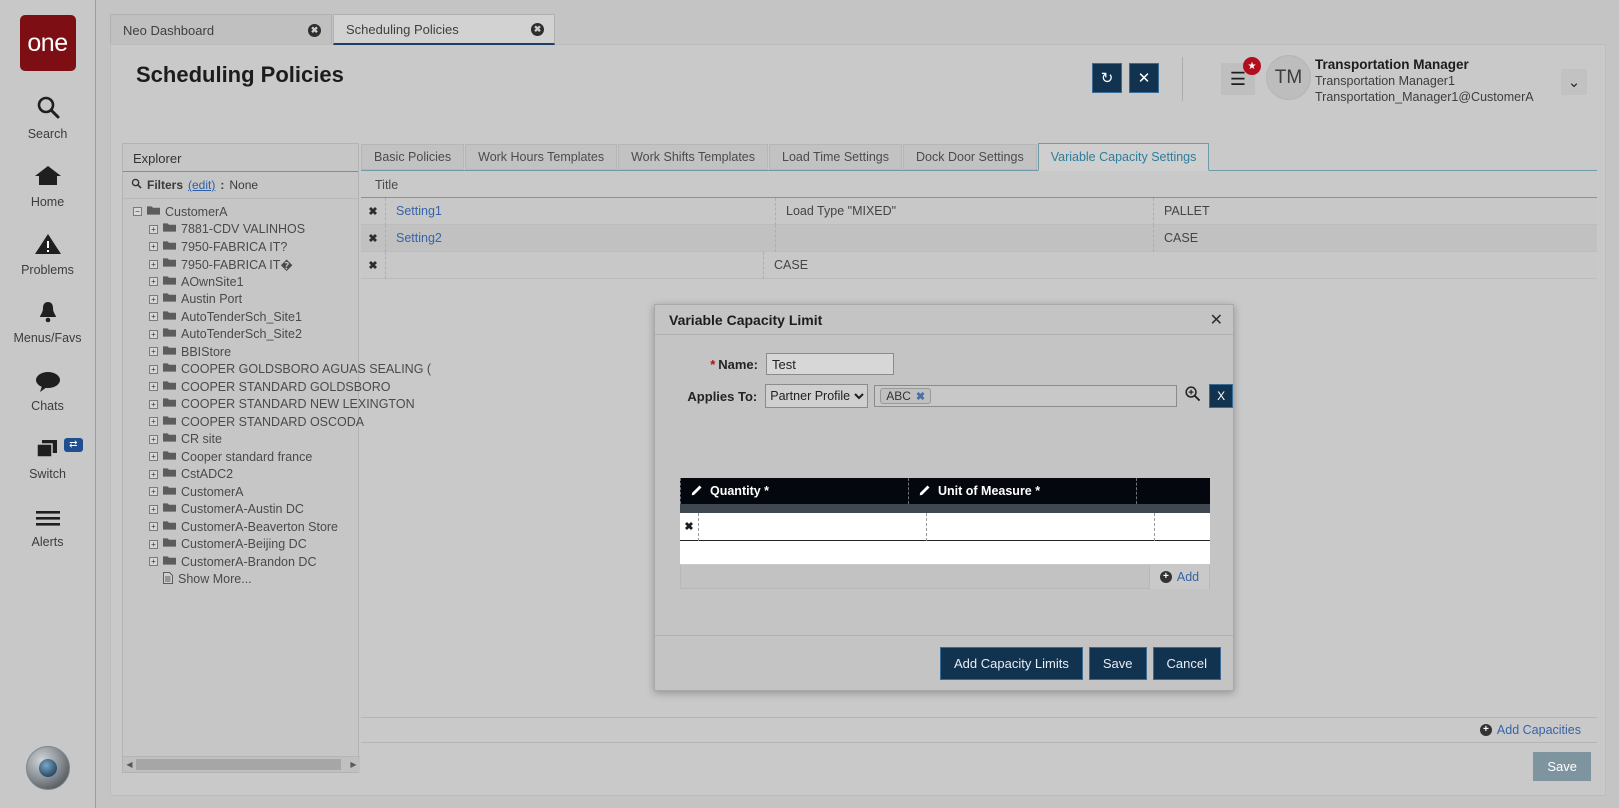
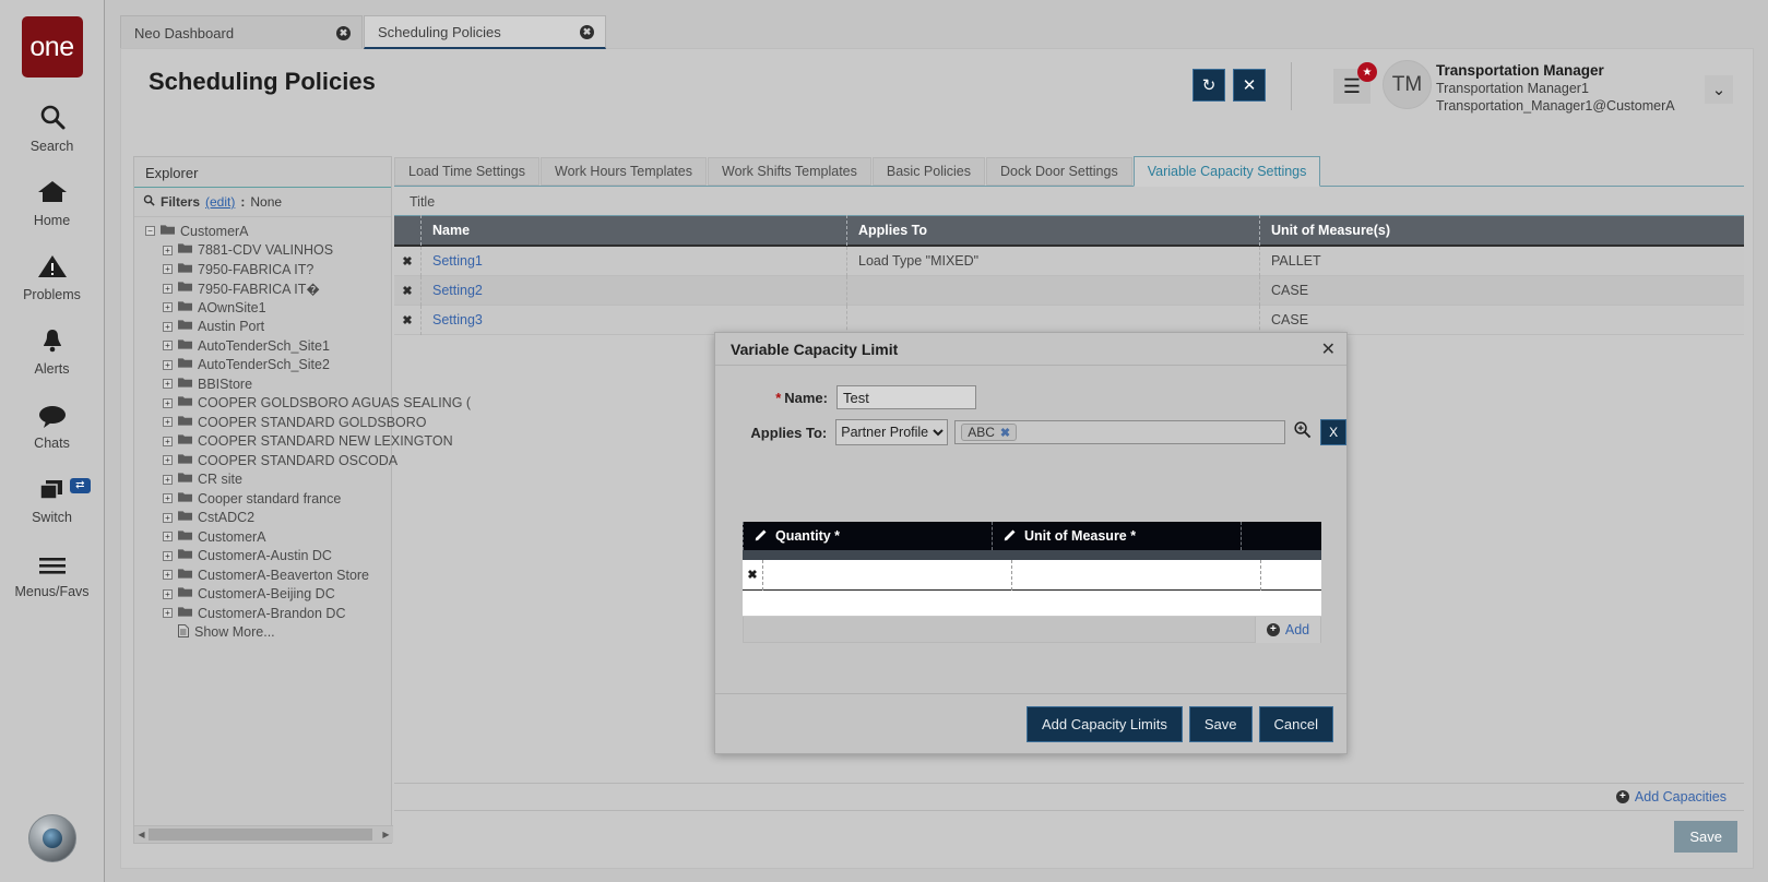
  one
  Search
  Home
  Problems
- Menus/Favs
+ Alerts
  Chats
  ⇄
  Switch
- Alerts
+ Menus/Favs
  Neo Dashboard
  ✖
  Scheduling Policies
  ✖
  Scheduling Policies
  ↻
  ✕
  ☰
  ★
  TM
  Transportation Manager
  Transportation Manager1
  Transportation_Manager1@CustomerA
  ⌄
  Explorer
  Filters
  (edit)
  :
  None
  −
  CustomerA
  +
  7881-CDV VALINHOS
  +
  7950-FABRICA IT?
  +
  7950-FABRICA IT�
  +
  AOwnSite1
  +
  Austin Port
  +
  AutoTenderSch_Site1
  +
  AutoTenderSch_Site2
  +
  BBIStore
  +
  COOPER GOLDSBORO AGUAS SEALING (
  +
  COOPER STANDARD GOLDSBORO
  +
  COOPER STANDARD NEW LEXINGTON
  +
  COOPER STANDARD OSCODA
  +
  CR site
  +
  Cooper standard france
  +
  CstADC2
  +
  CustomerA
  +
  CustomerA-Austin DC
  +
  CustomerA-Beaverton Store
  +
  CustomerA-Beijing DC
  +
  CustomerA-Brandon DC
  Show More...
  ◀
  ▶
- Basic Policies
+ Load Time Settings
  Work Hours Templates
  Work Shifts Templates
- Load Time Settings
+ Basic Policies
  Dock Door Settings
  Variable Capacity Settings
  Title
+ Name
+ Applies To
+ Unit of Measure(s)
  ✖
  Setting1
  Load Type "MIXED"
  PALLET
  ✖
  Setting2
  CASE
  ✖
+ Setting3
  CASE
  +
  Add Capacities
  Save
  Variable Capacity Limit
  ✕
  * Name:
  Test
  Applies To:
  Partner Profile
  ABC
  ✖
  X
  Quantity *
  Unit of Measure *
  ✖
  +
  Add
  Add Capacity Limits
  Save
  Cancel
